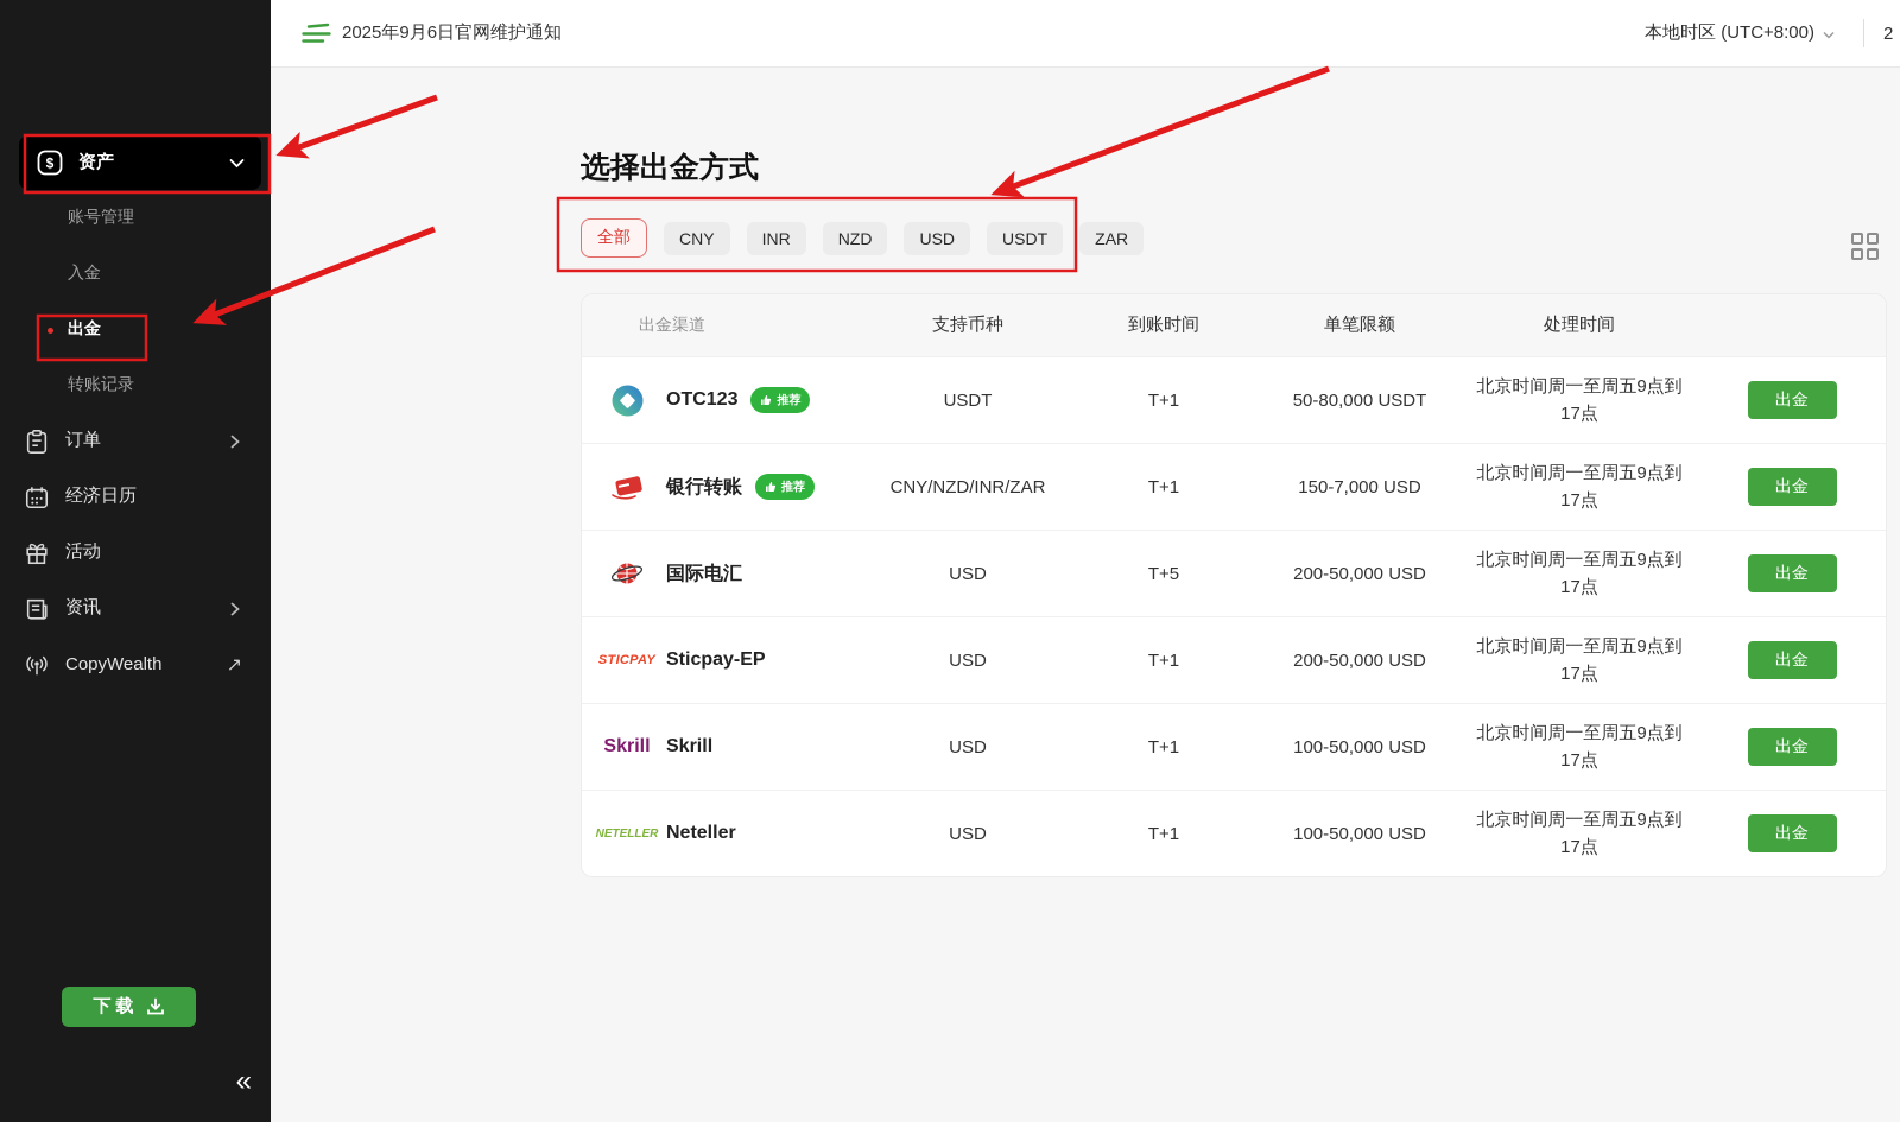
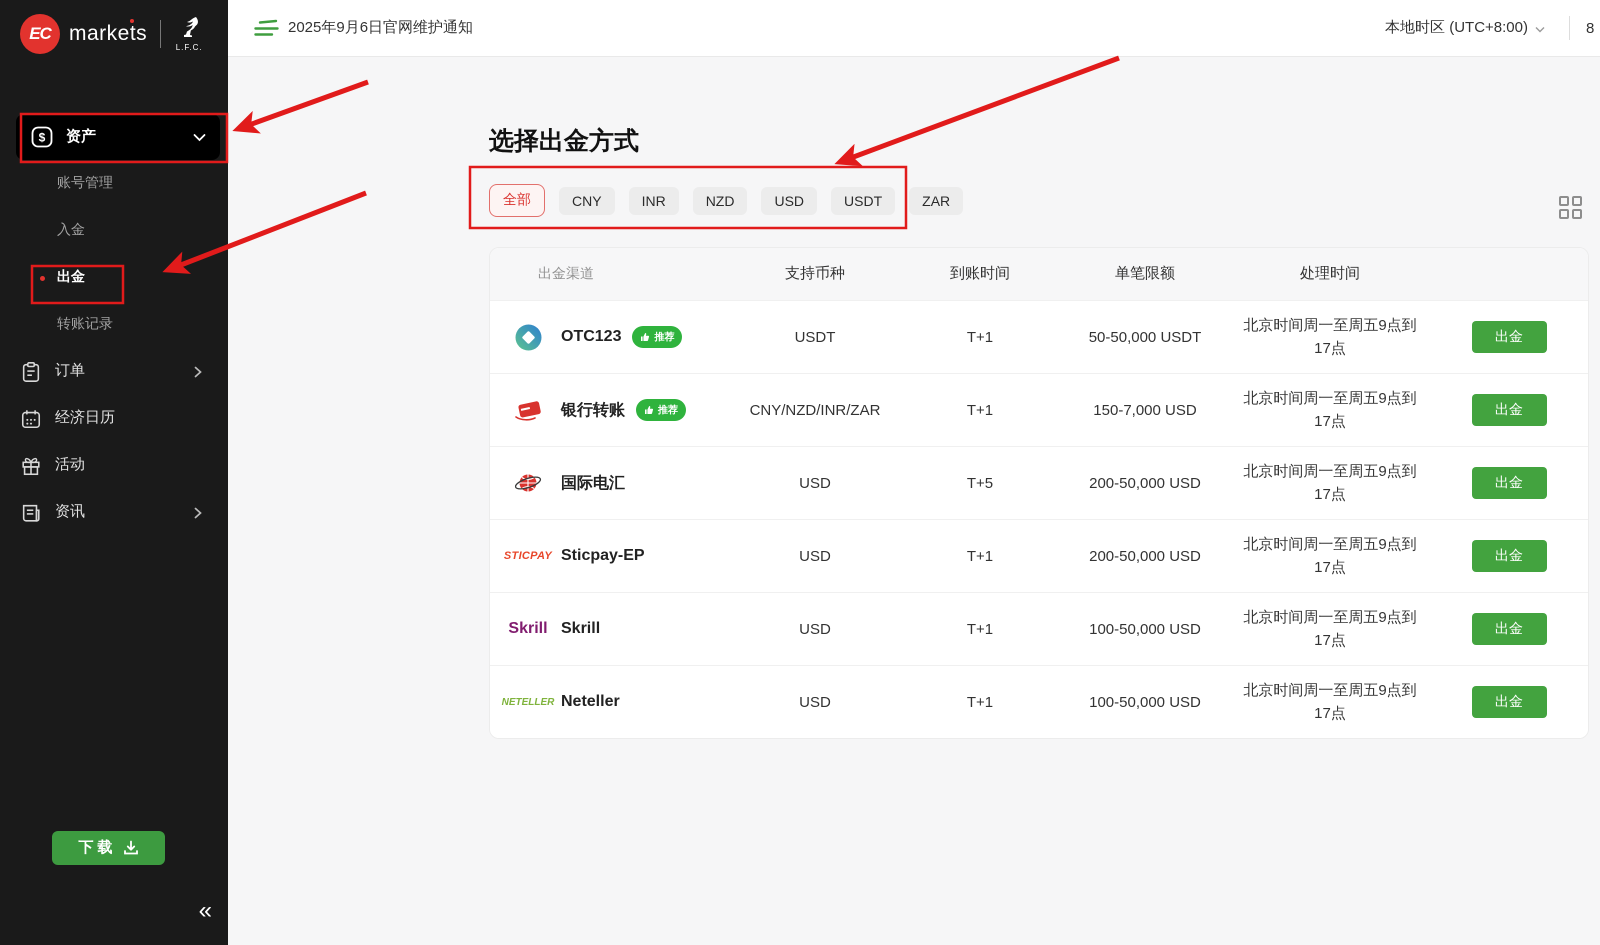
+ EC
+ markets
+ L.F.C.
  $
  资产
  账号管理
  入金
  出金
  转账记录
  订单
  经济日历
  活动
  资讯
- CopyWealth
- ↗
  下载
  «
  2025年9月6日官网维护通知
  本地时区 (UTC+8:00)
- 2
+ 8
  选择出金方式
  全部
  CNY
  INR
  NZD
  USD
  USDT
  ZAR
  出金渠道
  支持币种
  到账时间
  单笔限额
  处理时间
  OTC123
  推荐
  USDT
  T+1
- 50-80,000 USDT
+ 50-50,000 USDT
  北京时间周一至周五9点到17点
  出金
  银行转账
  推荐
  CNY/NZD/INR/ZAR
  T+1
  150-7,000 USD
  北京时间周一至周五9点到17点
  出金
  国际电汇
  USD
  T+5
  200-50,000 USD
  北京时间周一至周五9点到17点
  出金
  STICPAY
  Sticpay-EP
  USD
  T+1
  200-50,000 USD
  北京时间周一至周五9点到17点
  出金
  Skrill
  Skrill
  USD
  T+1
  100-50,000 USD
  北京时间周一至周五9点到17点
  出金
  NETELLER
  Neteller
  USD
  T+1
  100-50,000 USD
  北京时间周一至周五9点到17点
  出金
